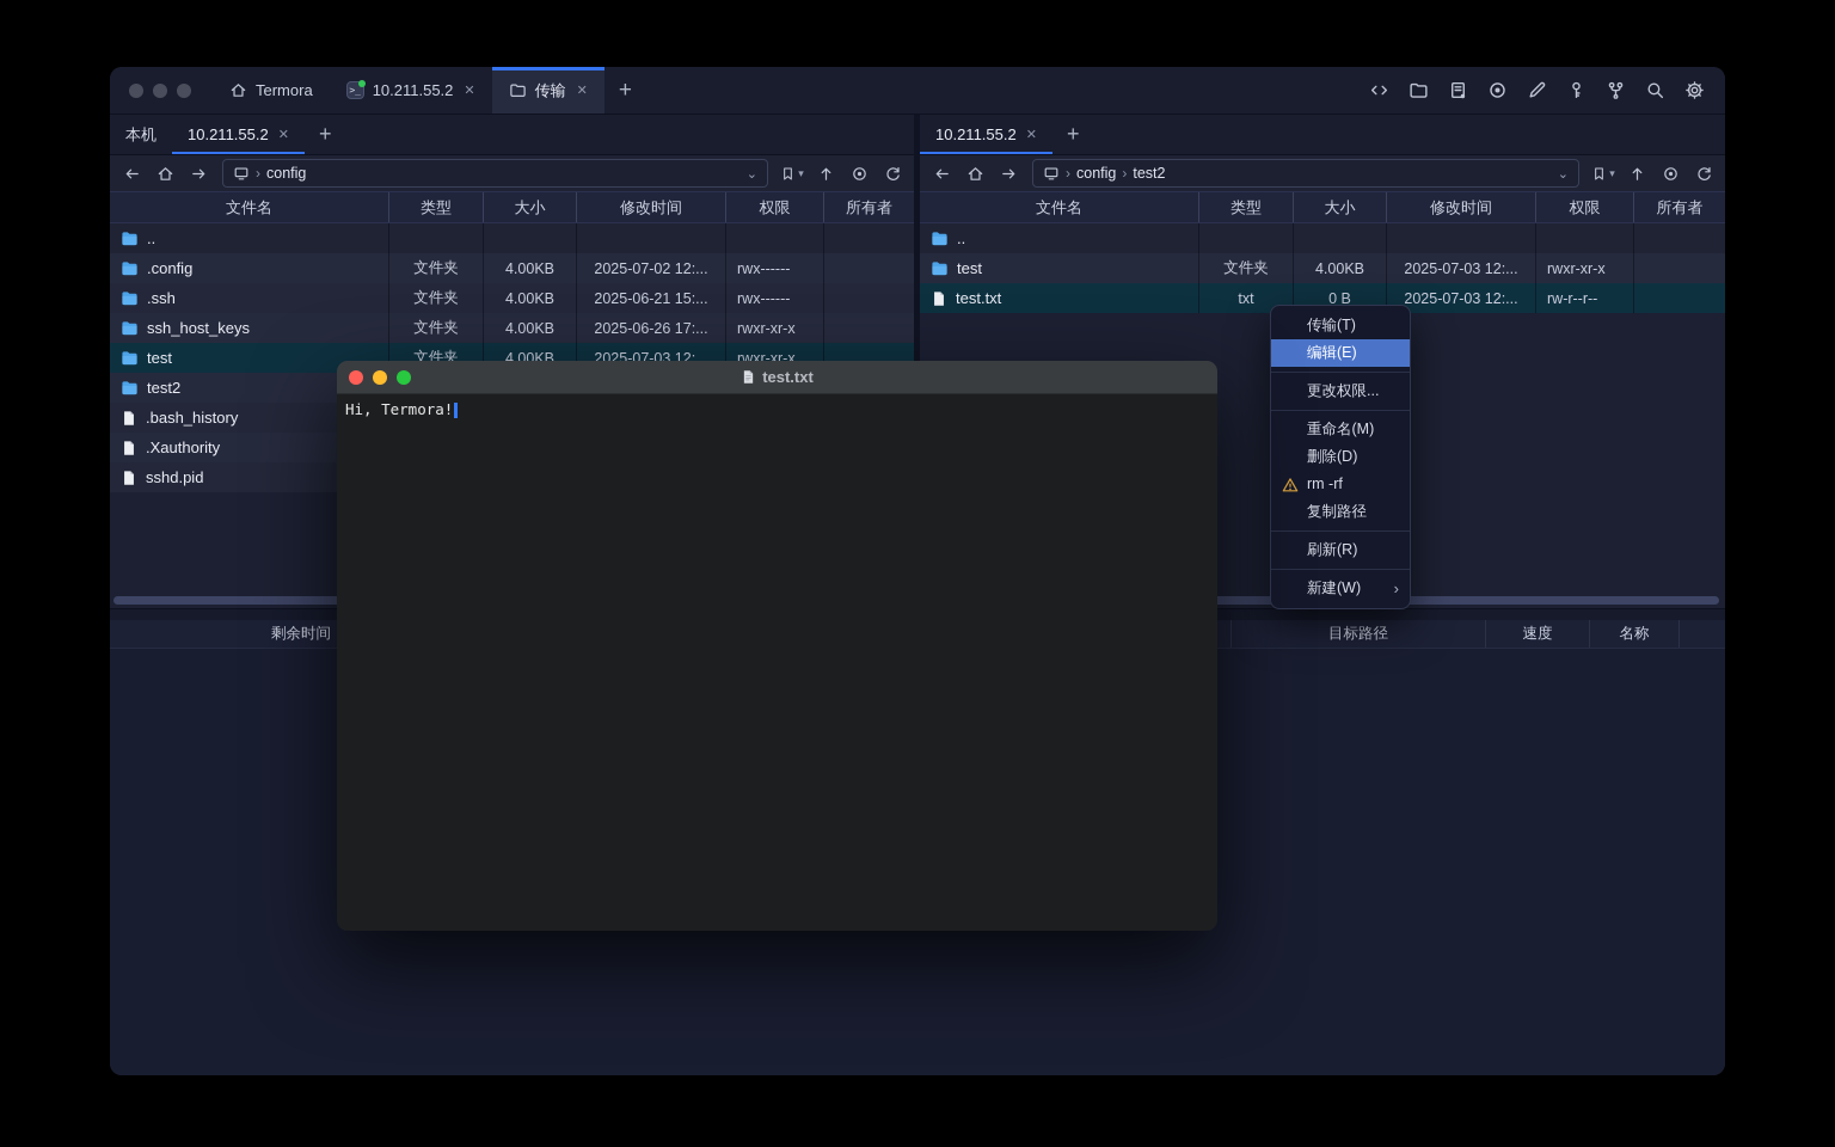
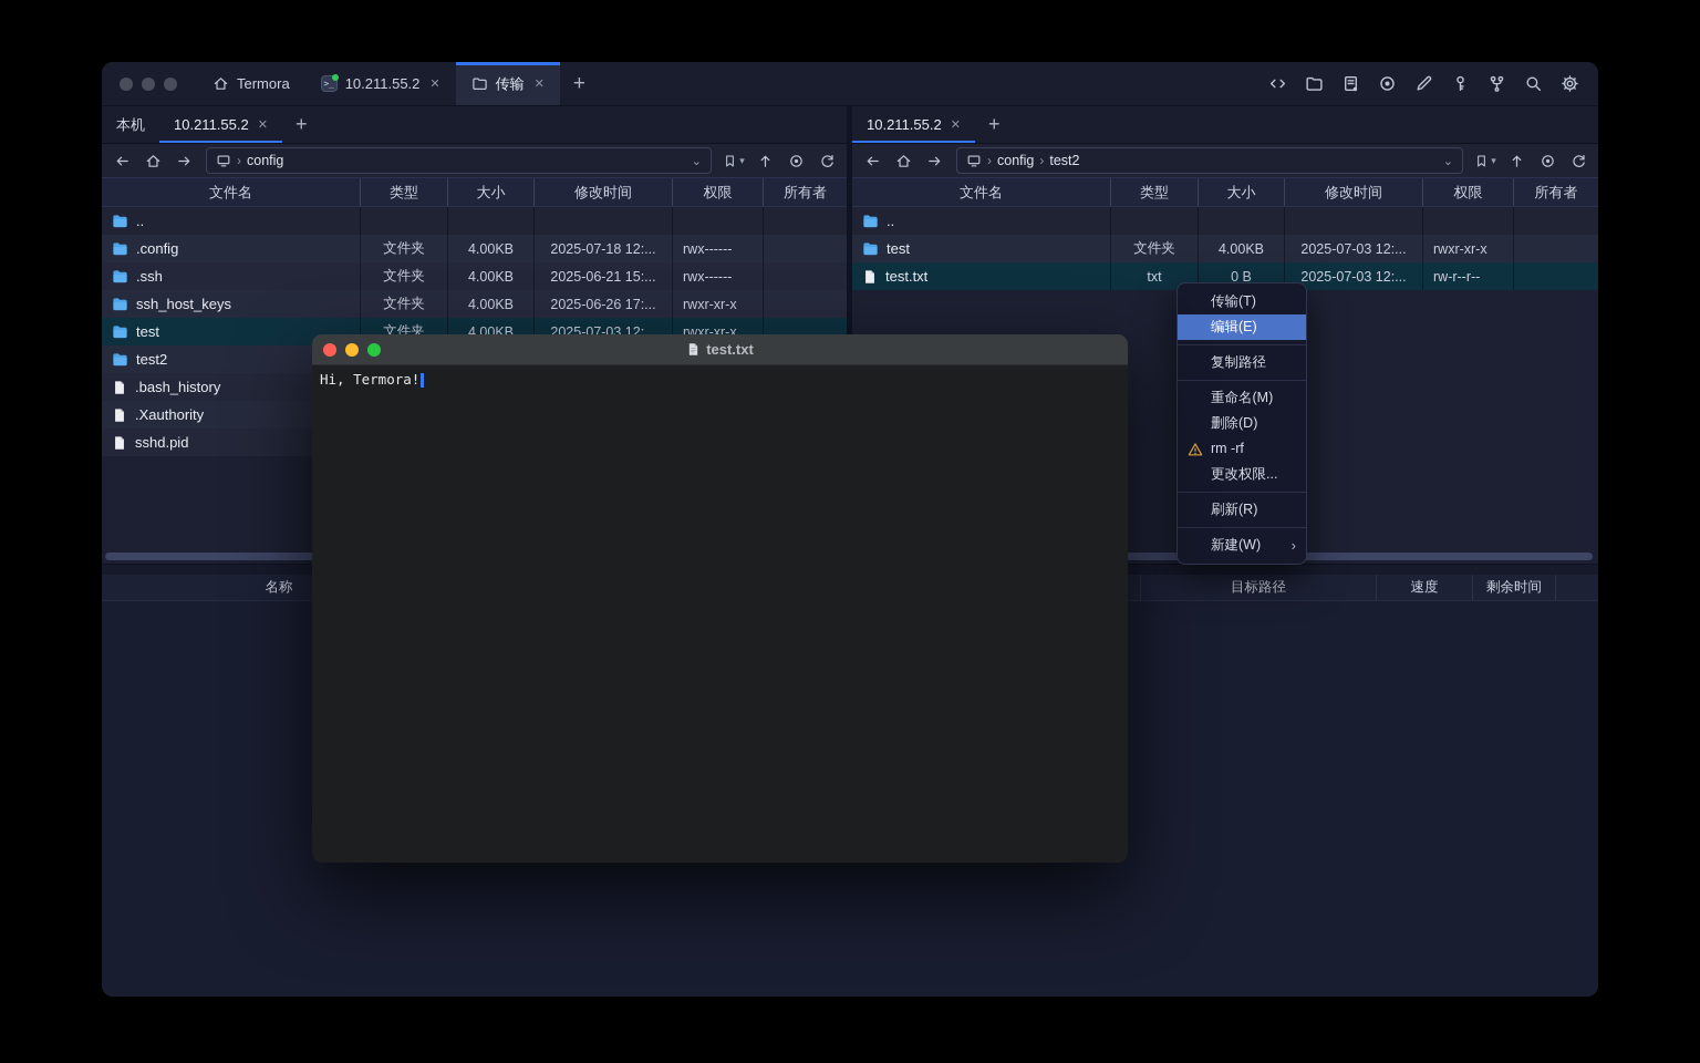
  Termora
  >_
  10.211.55.2
  ✕
  传输
  ✕
  +
  本机
  10.211.55.2
  ✕
  +
  ›
  config
  ⌄
  ▾
  文件名
  类型
  大小
  修改时间
  权限
  所有者
  ..
  .config
  文件夹
  4.00KB
- 2025-07-02 12:...
+ 2025-07-18 12:...
  rwx------
  .ssh
  文件夹
  4.00KB
  2025-06-21 15:...
  rwx------
  ssh_host_keys
  文件夹
  4.00KB
  2025-06-26 17:...
  rwxr-xr-x
  test
  文件夹
  4.00KB
  2025-07-03 12:...
  rwxr-xr-x
  test2
  .bash_history
  .Xauthority
  sshd.pid
  10.211.55.2
  ✕
  +
  ›
  config
  ›
  test2
  ⌄
  ▾
  文件名
  类型
  大小
  修改时间
  权限
  所有者
  ..
  test
  文件夹
  4.00KB
  2025-07-03 12:...
  rwxr-xr-x
  test.txt
  txt
  0 B
  2025-07-03 12:...
  rw-r--r--
- 剩余时间
+ 名称
  目标路径
  速度
- 名称
+ 剩余时间
  传输(T)
  编辑(E)
- 更改权限...
+ 复制路径
  重命名(M)
  删除(D)
  rm -rf
- 复制路径
+ 更改权限...
  刷新(R)
  新建(W)
  ›
  test.txt
  Hi, Termora!
